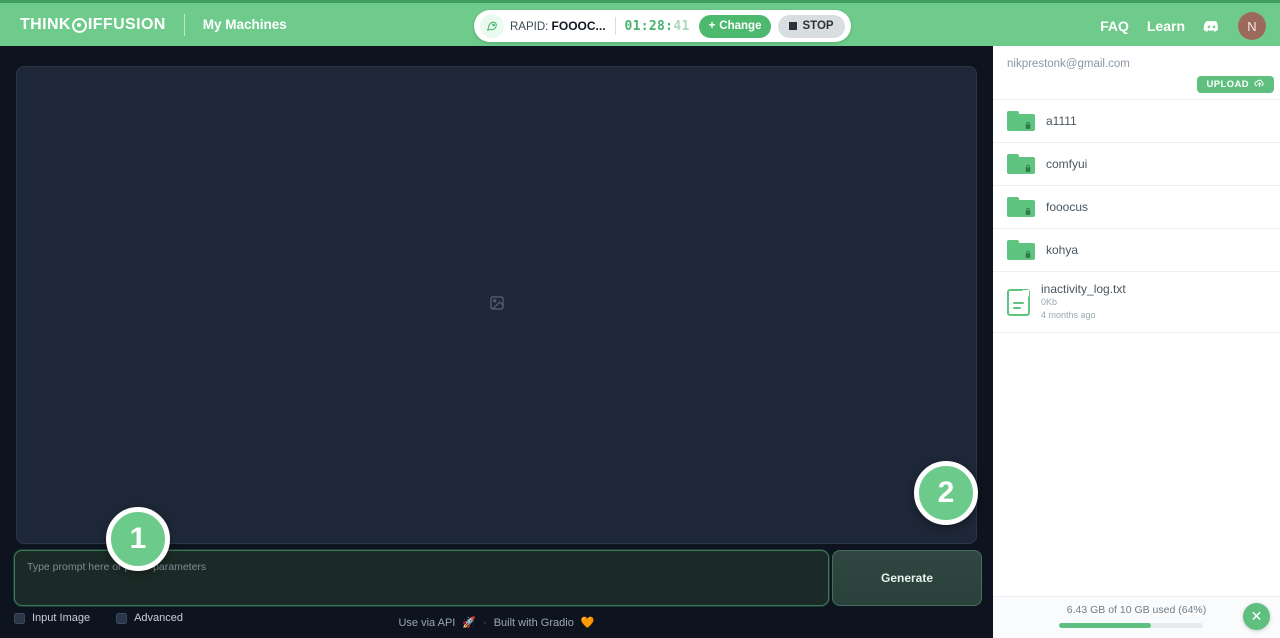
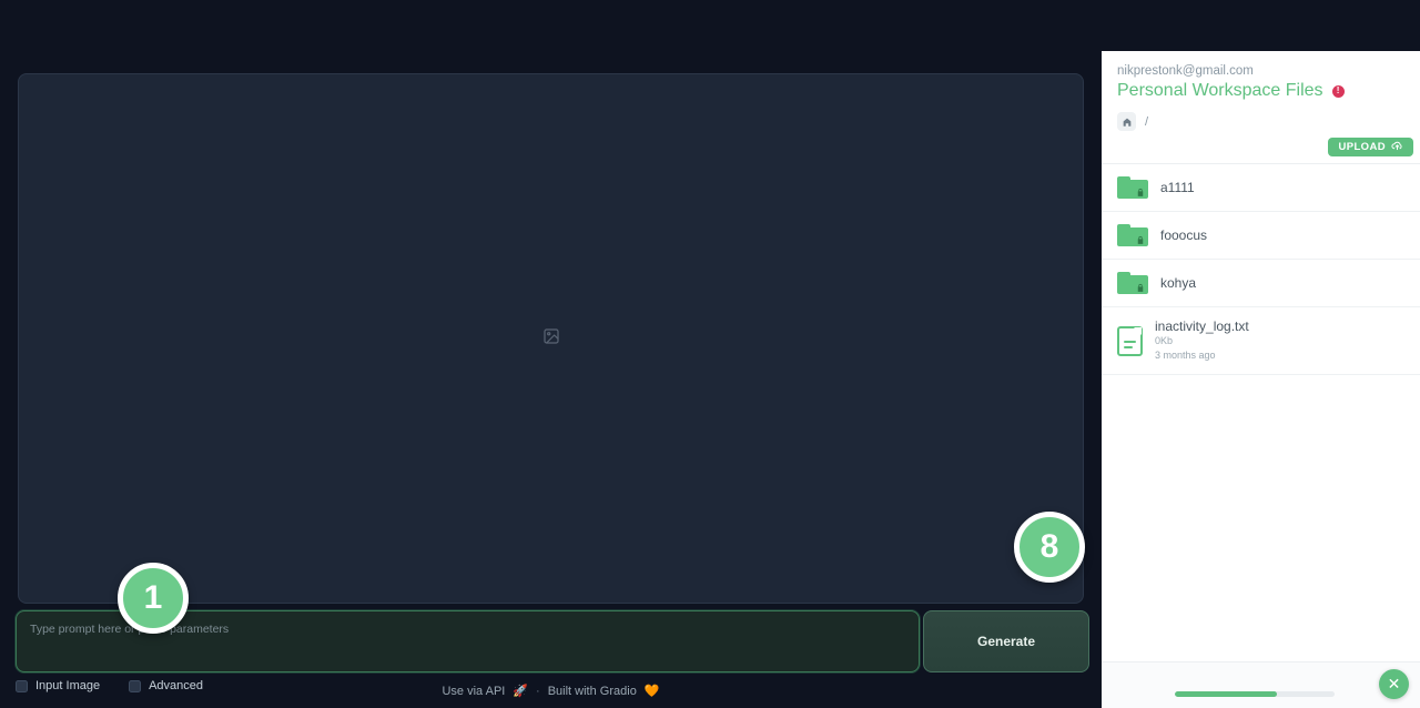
- THINK
- IFFUSION
- My Machines
- RAPID: FOOOC...
- 01:28:41
- +
- Change
- STOP
- FAQ
- Learn
- N
  Type prompt here or parameters
  Generate
  Input Image
  Advanced
  Use via API
  🚀
  ·
  Built with Gradio
  🧡
  1
- 2
+ 8
  nikprestonk@gmail.com
+ Personal Workspace Files
+ !
+ /
  UPLOAD
  a1111
- comfyui
  fooocus
  kohya
  inactivity_log.txt
  0Kb
- 4 months ago
+ 3 months ago
- 6.43 GB of 10 GB used (64%)
  ✕
